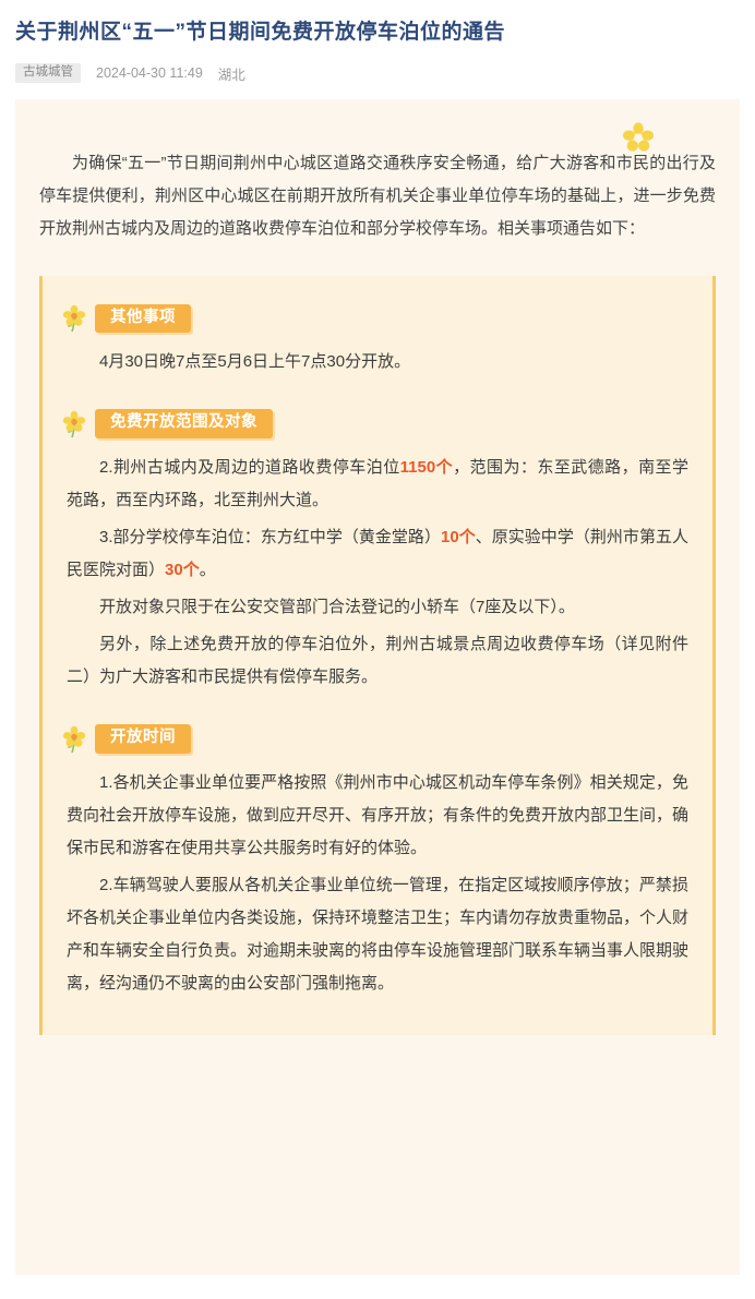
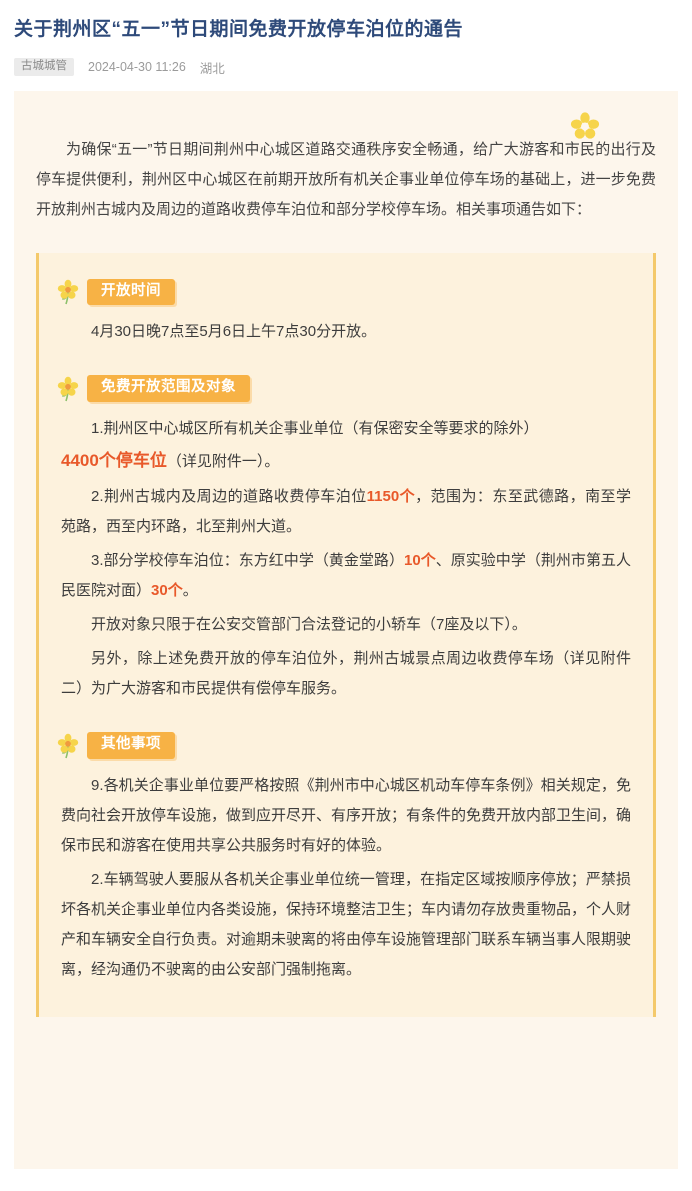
  关于荆州区“五一”节日期间免费开放停车泊位的通告
  古城城管
- 2024-04-30 11:49
+ 2024-04-30 11:26
  湖北
  为确保“五一”节日期间荆州中心城区道路交通秩序安全畅通，给广大游客和市民的出行及停车提供便利，荆州区中心城区在前期开放所有机关企事业单位停车场的基础上，进一步免费开放荆州古城内及周边的道路收费停车泊位和部分学校停车场。相关事项通告如下：
- 其他事项
+ 开放时间
  4月30日晚7点至5月6日上午7点30分开放。
  免费开放范围及对象
+ 1.荆州区中心城区所有机关企事业单位（有保密安全等要求的除外）
+ 4400个停车位（详见附件一）。
  2.荆州古城内及周边的道路收费停车泊位1150个，范围为：东至武德路，南至学苑路，西至内环路，北至荆州大道。
  3.部分学校停车泊位：东方红中学（黄金堂路）10个、原实验中学（荆州市第五人民医院对面）30个。
  开放对象只限于在公安交管部门合法登记的小轿车（7座及以下）。
  另外，除上述免费开放的停车泊位外，荆州古城景点周边收费停车场（详见附件二）为广大游客和市民提供有偿停车服务。
- 开放时间
+ 其他事项
- 1.各机关企事业单位要严格按照《荆州市中心城区机动车停车条例》相关规定，免费向社会开放停车设施，做到应开尽开、有序开放；有条件的免费开放内部卫生间，确保市民和游客在使用共享公共服务时有好的体验。
+ 9.各机关企事业单位要严格按照《荆州市中心城区机动车停车条例》相关规定，免费向社会开放停车设施，做到应开尽开、有序开放；有条件的免费开放内部卫生间，确保市民和游客在使用共享公共服务时有好的体验。
  2.车辆驾驶人要服从各机关企事业单位统一管理，在指定区域按顺序停放；严禁损坏各机关企事业单位内各类设施，保持环境整洁卫生；车内请勿存放贵重物品，个人财产和车辆安全自行负责。对逾期未驶离的将由停车设施管理部门联系车辆当事人限期驶离，经沟通仍不驶离的由公安部门强制拖离。
